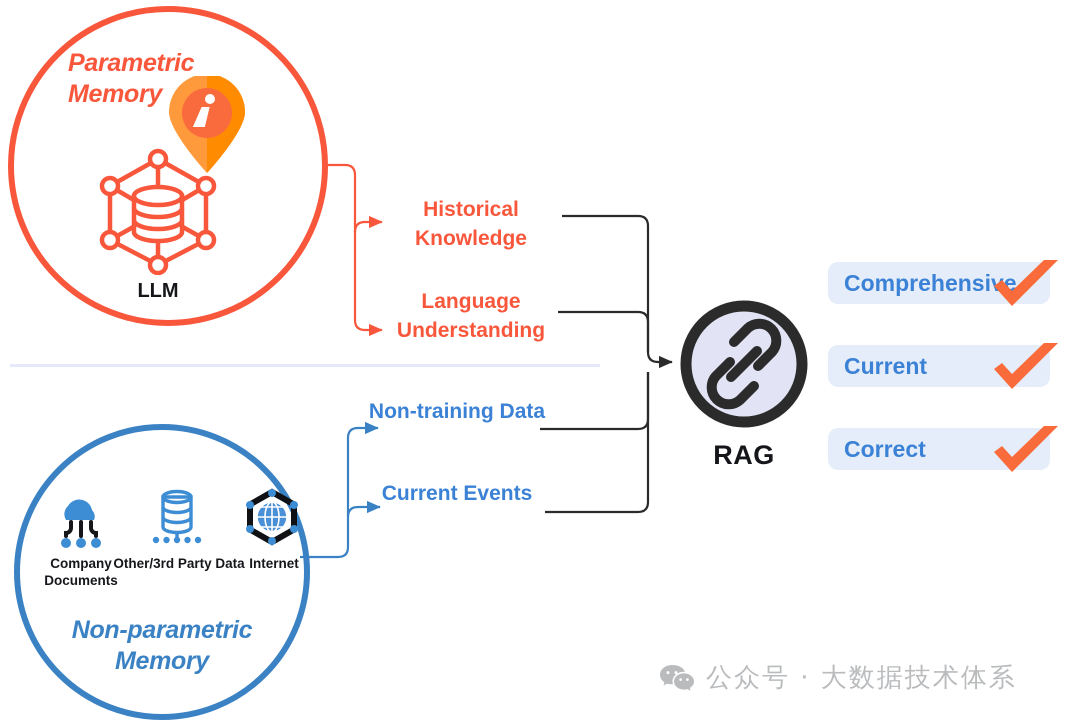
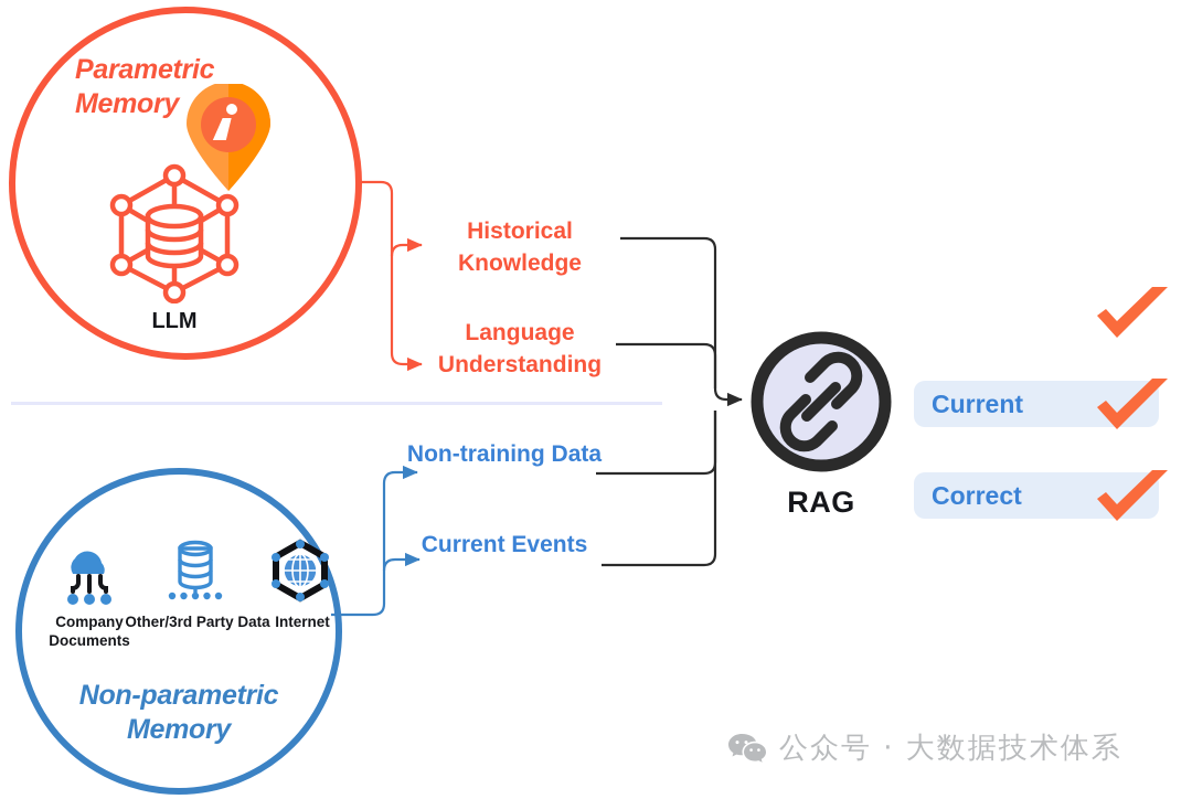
  Parametric Memory
  LLM
  Company Documents
  Other/3rd Party Data
  Internet
  Non-parametric Memory
  Historical Knowledge
  Language Understanding
  Non-training Data
  Current Events
  RAG
- Comprehensive
  Current
  Correct
  公众号 · 大数据技术体系
